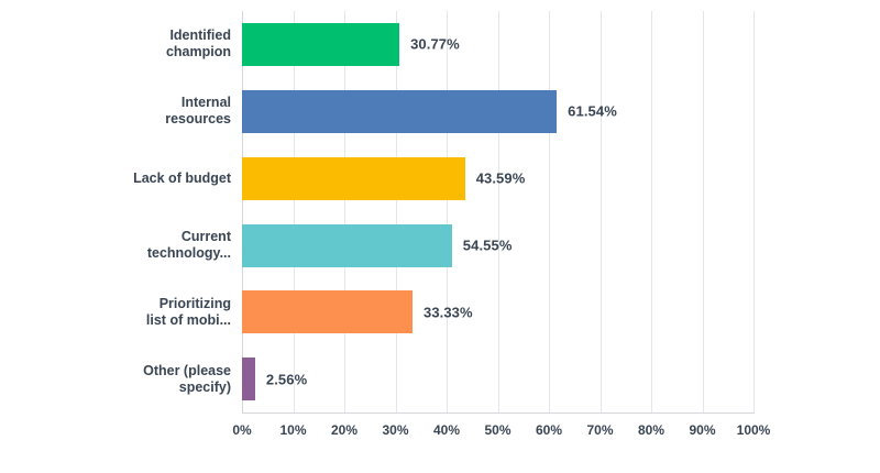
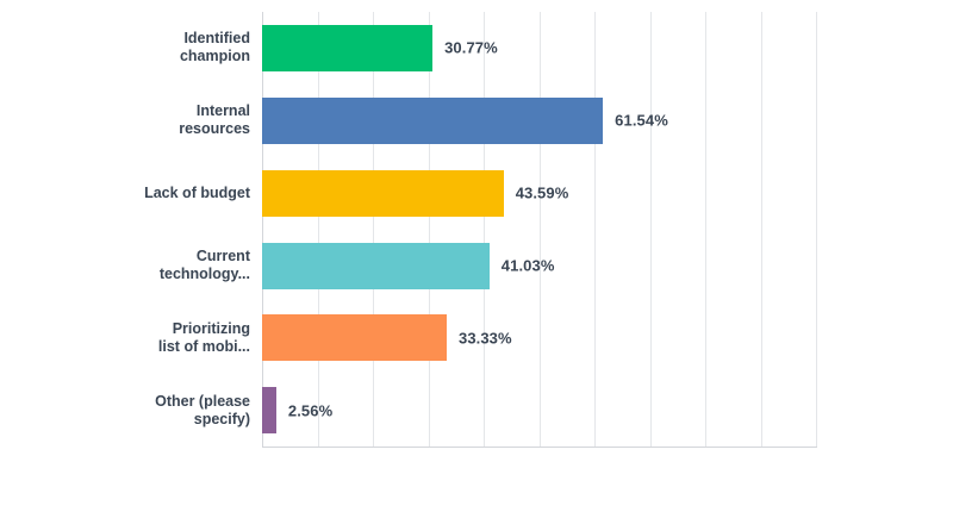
  Identified
  champion
  Internal
  resources
  Lack of budget
  Current
  technology...
  Prioritizing
  list of mobi...
  Other (please
  specify)
  30.77%
  61.54%
  43.59%
- 54.55%
+ 41.03%
  33.33%
  2.56%
- 0%
- 10%
- 20%
- 30%
- 40%
- 50%
- 60%
- 70%
- 80%
- 90%
- 100%
